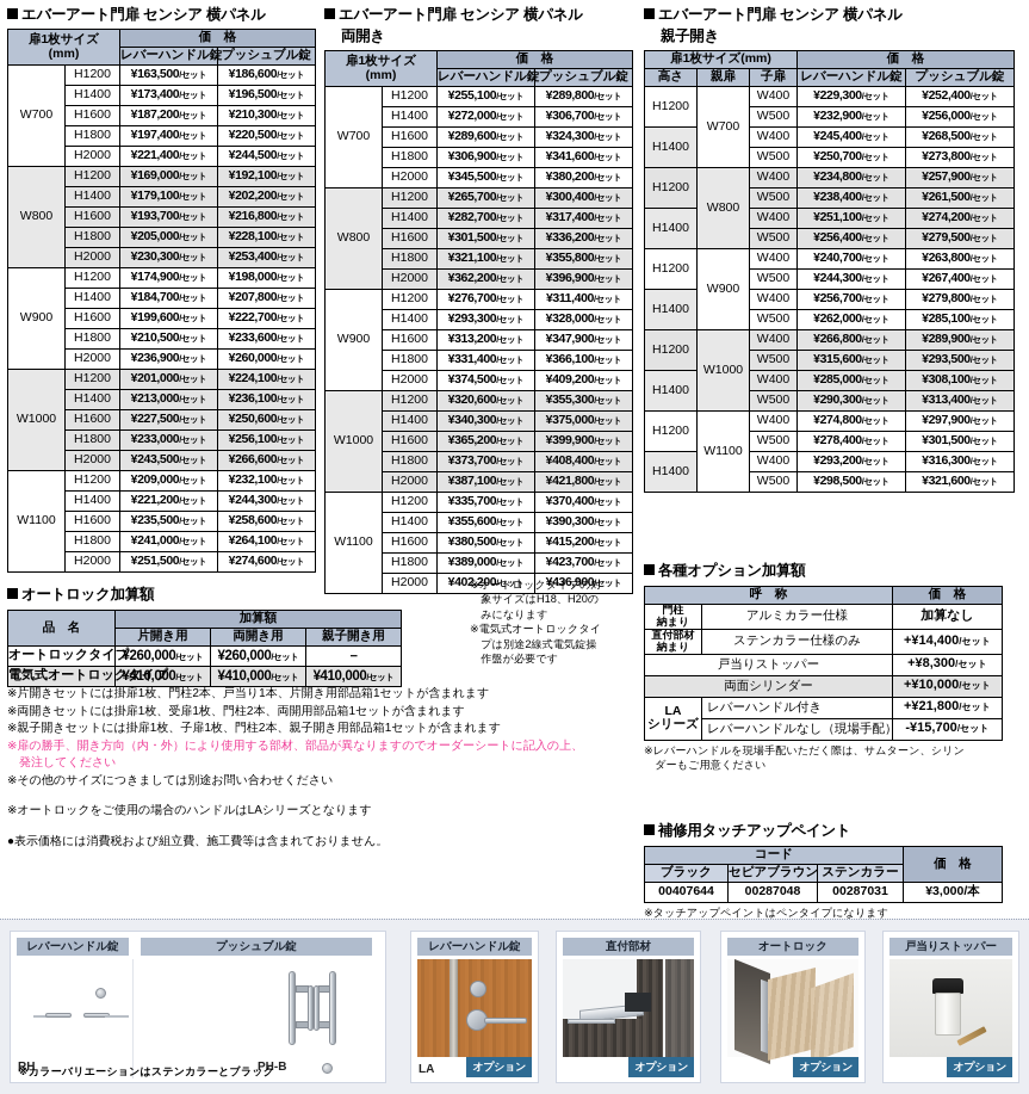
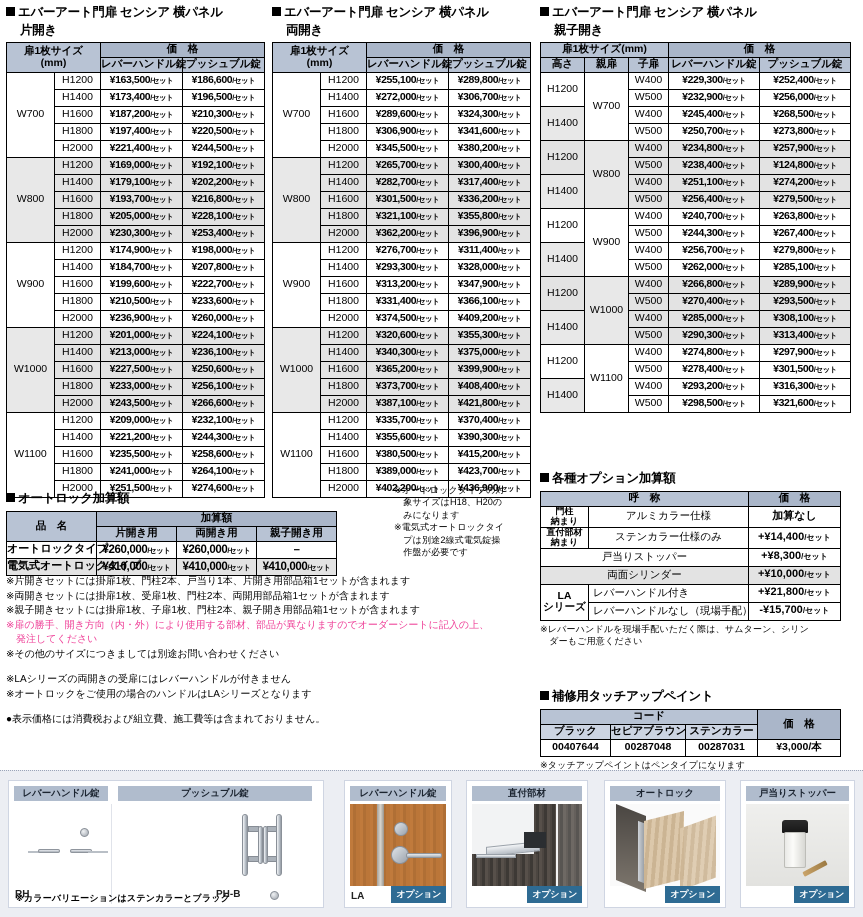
  エバーアート門扉 センシア 横パネル
+ 片開き
  扉1枚サイズ (mm)	価 格
  レバーハンドル錠	プッシュブル錠
  W700	H1200	¥163,500/セット	¥186,600/セット
  H1400	¥173,400/セット	¥196,500/セット
  H1600	¥187,200/セット	¥210,300/セット
  H1800	¥197,400/セット	¥220,500/セット
  H2000	¥221,400/セット	¥244,500/セット
  W800	H1200	¥169,000/セット	¥192,100/セット
  H1400	¥179,100/セット	¥202,200/セット
  H1600	¥193,700/セット	¥216,800/セット
  H1800	¥205,000/セット	¥228,100/セット
  H2000	¥230,300/セット	¥253,400/セット
  W900	H1200	¥174,900/セット	¥198,000/セット
  H1400	¥184,700/セット	¥207,800/セット
  H1600	¥199,600/セット	¥222,700/セット
  H1800	¥210,500/セット	¥233,600/セット
  H2000	¥236,900/セット	¥260,000/セット
  W1000	H1200	¥201,000/セット	¥224,100/セット
  H1400	¥213,000/セット	¥236,100/セット
  H1600	¥227,500/セット	¥250,600/セット
  H1800	¥233,000/セット	¥256,100/セット
  H2000	¥243,500/セット	¥266,600/セット
  W1100	H1200	¥209,000/セット	¥232,100/セット
  H1400	¥221,200/セット	¥244,300/セット
  H1600	¥235,500/セット	¥258,600/セット
  H1800	¥241,000/セット	¥264,100/セット
  H2000	¥251,500/セット	¥274,600/セット
  エバーアート門扉 センシア 横パネル
  両開き
  扉1枚サイズ (mm)	価 格
  レバーハンドル錠	プッシュブル錠
  W700	H1200	¥255,100/セット	¥289,800/セット
  H1400	¥272,000/セット	¥306,700/セット
  H1600	¥289,600/セット	¥324,300/セット
  H1800	¥306,900/セット	¥341,600/セット
  H2000	¥345,500/セット	¥380,200/セット
  W800	H1200	¥265,700/セット	¥300,400/セット
  H1400	¥282,700/セット	¥317,400/セット
  H1600	¥301,500/セット	¥336,200/セット
  H1800	¥321,100/セット	¥355,800/セット
  H2000	¥362,200/セット	¥396,900/セット
  W900	H1200	¥276,700/セット	¥311,400/セット
  H1400	¥293,300/セット	¥328,000/セット
  H1600	¥313,200/セット	¥347,900/セット
  H1800	¥331,400/セット	¥366,100/セット
  H2000	¥374,500/セット	¥409,200/セット
  W1000	H1200	¥320,600/セット	¥355,300/セット
  H1400	¥340,300/セット	¥375,000/セット
  H1600	¥365,200/セット	¥399,900/セット
  H1800	¥373,700/セット	¥408,400/セット
  H2000	¥387,100/セット	¥421,800/セット
  W1100	H1200	¥335,700/セット	¥370,400/セット
  H1400	¥355,600/セット	¥390,300/セット
  H1600	¥380,500/セット	¥415,200/セット
  H1800	¥389,000/セット	¥423,700/セット
  H2000	¥402,200/セット	¥436,900/セット
  エバーアート門扉 センシア 横パネル
  親子開き
  扉1枚サイズ(mm)	価 格
  高さ	親扉	子扉	レバーハンドル錠	プッシュブル錠
  H1200	W700	W400	¥229,300/セット	¥252,400/セット
  W500	¥232,900/セット	¥256,000/セット
  H1400	W400	¥245,400/セット	¥268,500/セット
  W500	¥250,700/セット	¥273,800/セット
  H1200	W800	W400	¥234,800/セット	¥257,900/セット
- W500	¥238,400/セット	¥261,500/セット
+ W500	¥238,400/セット	¥124,800/セット
  H1400	W400	¥251,100/セット	¥274,200/セット
  W500	¥256,400/セット	¥279,500/セット
  H1200	W900	W400	¥240,700/セット	¥263,800/セット
  W500	¥244,300/セット	¥267,400/セット
  H1400	W400	¥256,700/セット	¥279,800/セット
  W500	¥262,000/セット	¥285,100/セット
  H1200	W1000	W400	¥266,800/セット	¥289,900/セット
- W500	¥315,600/セット	¥293,500/セット
+ W500	¥270,400/セット	¥293,500/セット
  H1400	W400	¥285,000/セット	¥308,100/セット
  W500	¥290,300/セット	¥313,400/セット
  H1200	W1100	W400	¥274,800/セット	¥297,900/セット
  W500	¥278,400/セット	¥301,500/セット
  H1400	W400	¥293,200/セット	¥316,300/セット
  W500	¥298,500/セット	¥321,600/セット
  オートロック加算額
  品 名	加算額
  片開き用	両開き用	親子開き用
  オートロックタイ	¥260,000/セット	¥260,000/セット	－
  電気式オートロック	¥410,000/セット	¥410,000/セット	¥410,000/セット
  ※オートロックタイプの対
  象サイズはH18、H20の
  みになります
  ※電気式オートロックタイ
  プは別途2線式電気錠操
  作盤が必要です
  ※片開きセットには掛扉1枚、門柱2本、戸当り1本、片開き用部品箱1セットが含まれます
  ※両開きセットには掛扉1枚、受扉1枚、門柱2本、両開用部品箱1セットが含まれます
  ※親子開きセットには掛扉1枚、子扉1枚、門柱2本、親子開き用部品箱1セットが含まれます
  ※扉の勝手、開き方向（内・外）により使用する部材、部品が異なりますのでオーダーシートに記入の上、
  発注してください
  ※その他のサイズにつきましては別途お問い合わせください
+ ※LAシリーズの両開きの受扉にはレバーハンドルが付きません
  ※オートロックをご使用の場合のハンドルはLAシリーズとなります
  ●表示価格には消費税および組立費、施工費等は含まれておりません。
  各種オプション加算額
  呼 称	価 格
  門柱納まり	アルミカラー仕様	加算なし
  直付部材納まり	ステンカラー仕様のみ	+¥14,400/セット
  戸当りストッパー	+¥8,300/セット
  両面シリンダー	+¥10,000/セット
  LAシリーズ	レバーハンドル付き	+¥21,800/セット
  レバーハンドルなし（現場手配）	-¥15,700/セット
  ※レバーハンドルを現場手配いただく際は、サムターン、シリン
  ダーもご用意ください
  補修用タッチアップペイント
  コード	価 格
  ブラック	セピアブラウン	ステンカラー
  00407644	00287048	00287031	¥3,000/本
  ※タッチアップペイントはペンタイプになります
  レバーハンドル錠
  プッシュブル錠
  RH
  PH-B
  ※カラーバリエーションはステンカラーとブラック
  レバーハンドル錠
  LA
  オプション
  直付部材
  オプション
  オートロック
  オプション
  戸当りストッパー
  オプション
